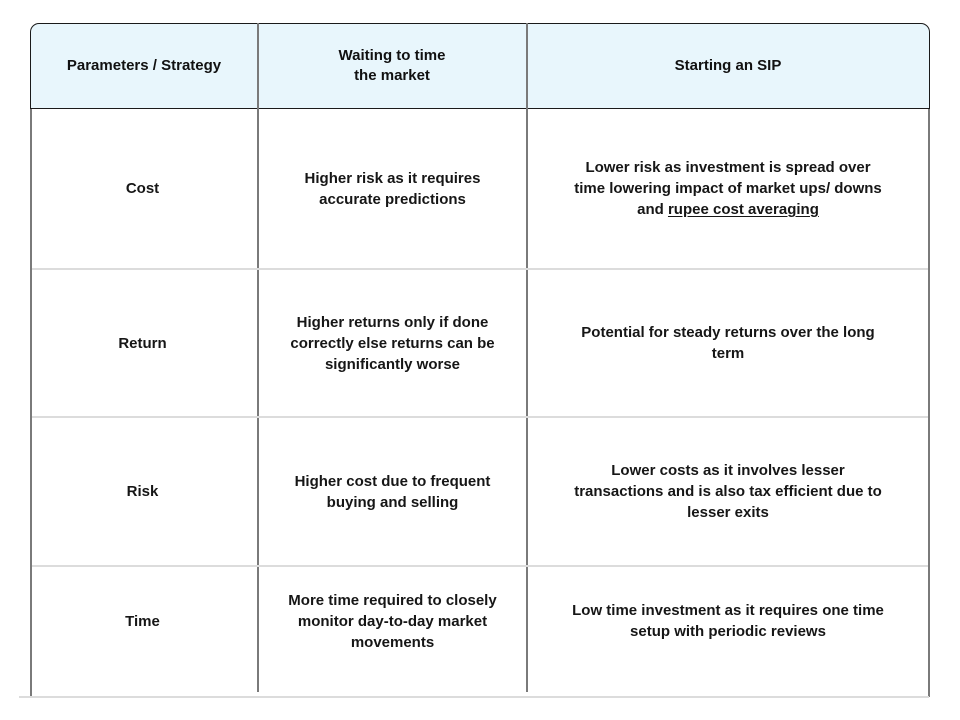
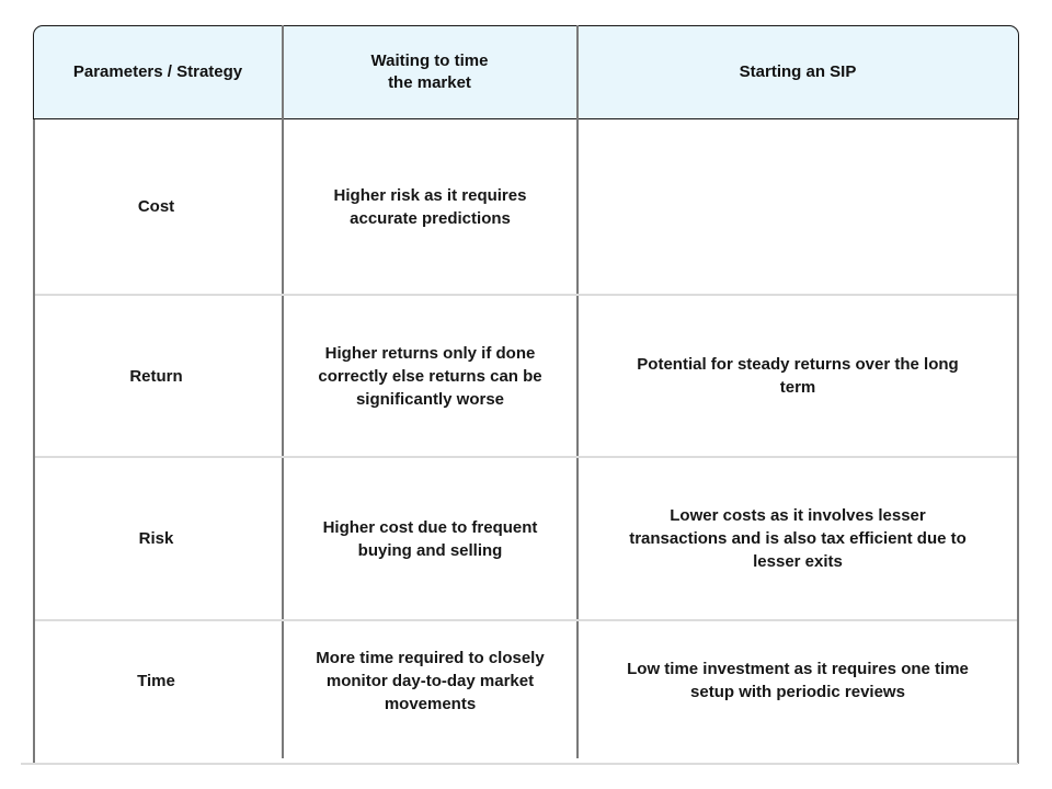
  Parameters / Strategy
  Waiting to time
  the market
  Starting an SIP
  Cost
  Higher risk as it requires accurate predictions
- Lower risk as investment is spread over time lowering impact of market ups/ downs and rupee cost averaging
  Return
  Higher returns only if done correctly else returns can be significantly worse
  Potential for steady returns over the long term
  Risk
  Higher cost due to frequent buying and selling
  Lower costs as it involves lesser transactions and is also tax efficient due to lesser exits
  Time
  More time required to closely monitor day-to-day market movements
  Low time investment as it requires one time setup with periodic reviews
